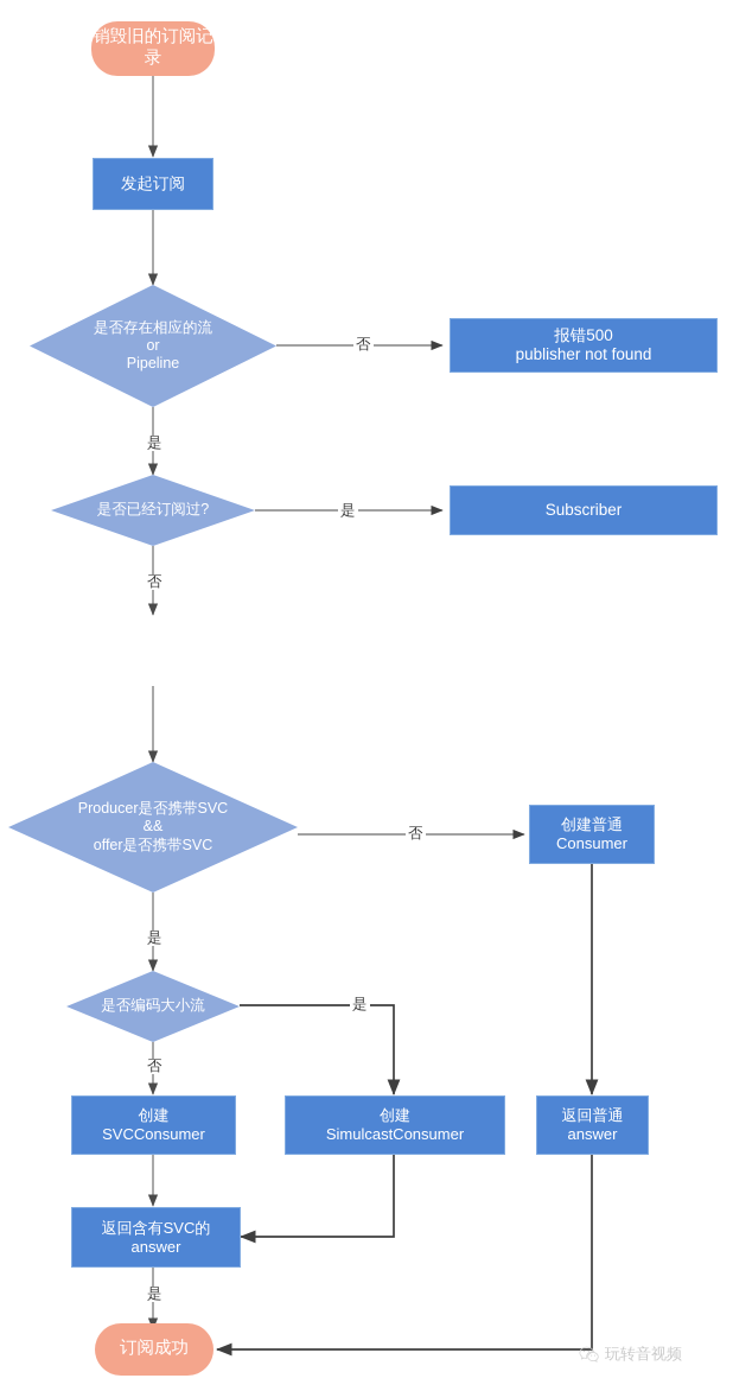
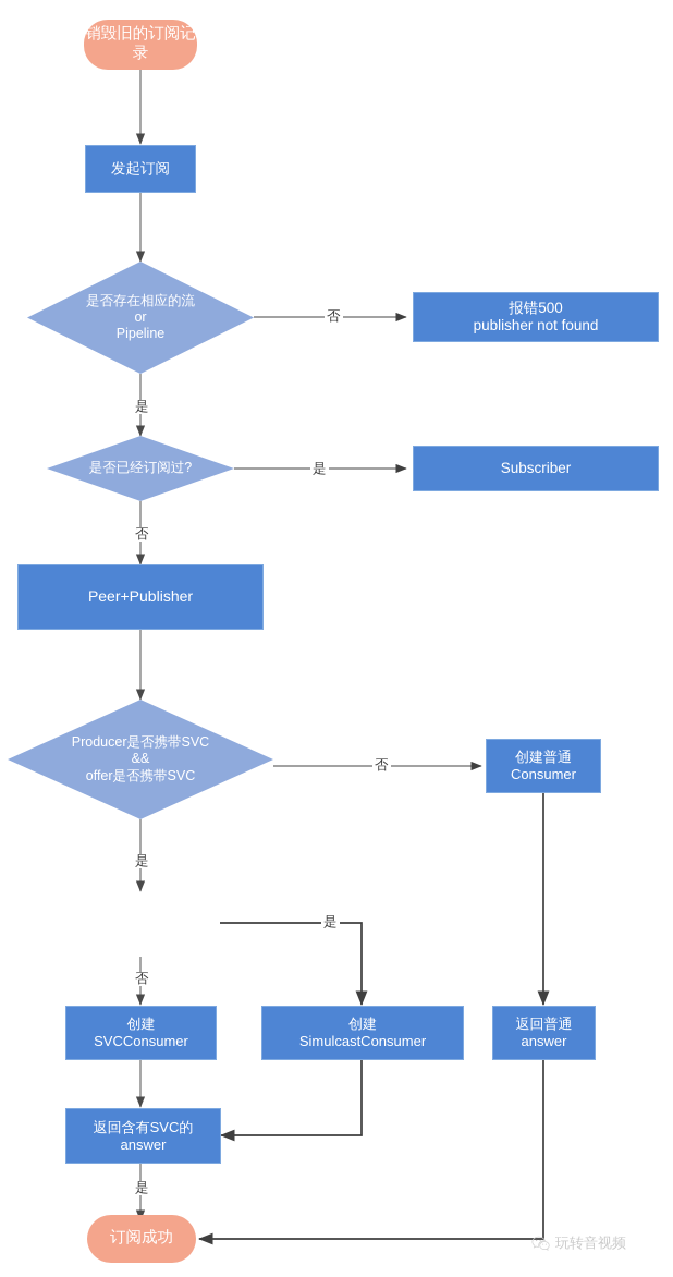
  销毁旧的订阅记录
  发起订阅
  是否存在相应的流
  or
  Pipeline
  报错500
  publisher not found
  是否已经订阅过?
  Subscriber
+ Peer+Publisher
  Producer是否携带SVC
  &&
  offer是否携带SVC
  创建普通
  Consumer
- 是否编码大小流
  创建
  SVCConsumer
  创建
  SimulcastConsumer
  返回普通
  answer
  返回含有SVC的
  answer
  订阅成功
  否
  是
  是
  否
  否
  是
  是
  否
  是
  玩转音视频
